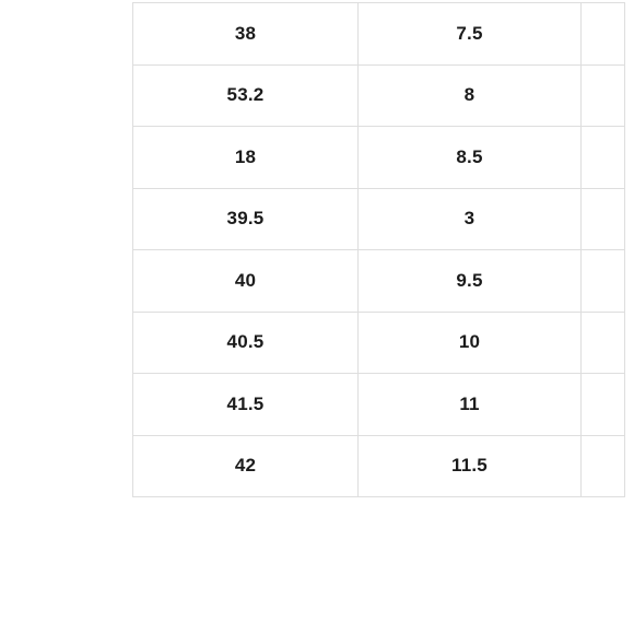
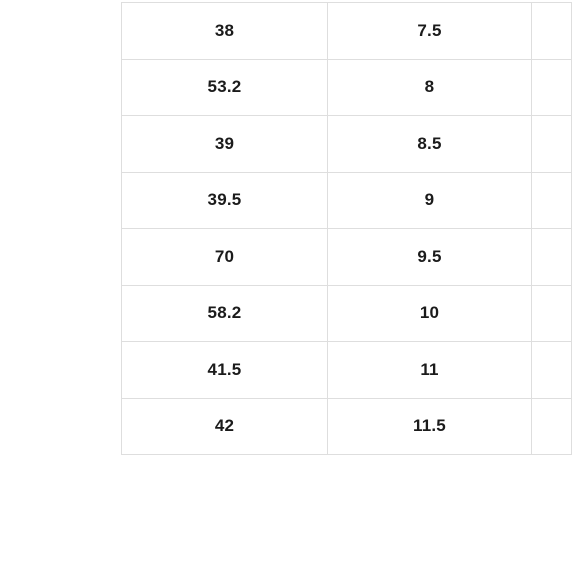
  38	7.5
  53.2	8
- 18	8.5
+ 39	8.5
- 39.5	3
+ 39.5	9
- 40	9.5
+ 70	9.5
- 40.5	10
+ 58.2	10
  41.5	11
  42	11.5
